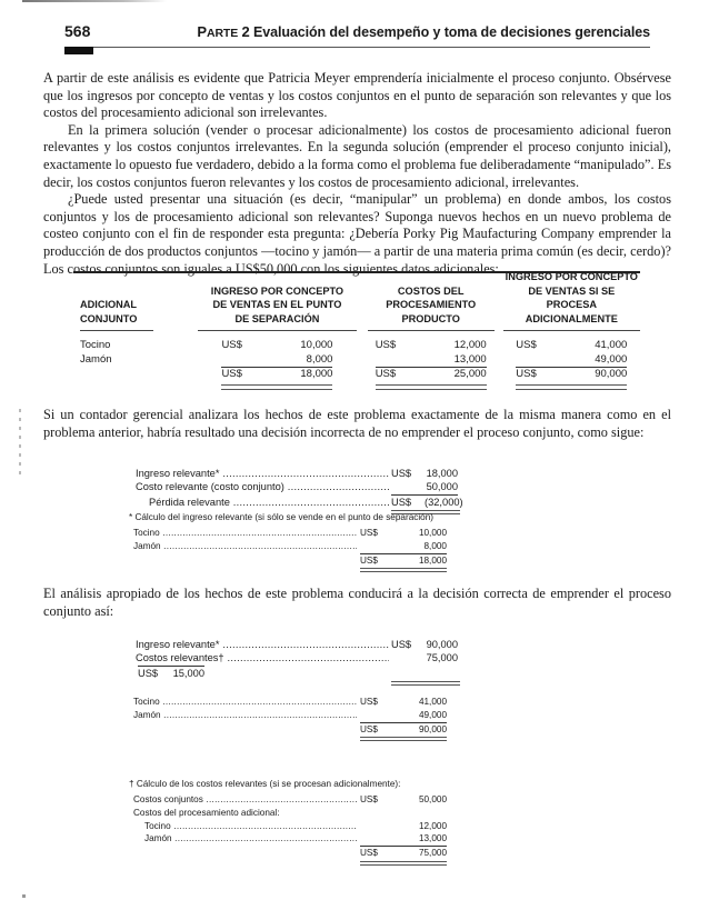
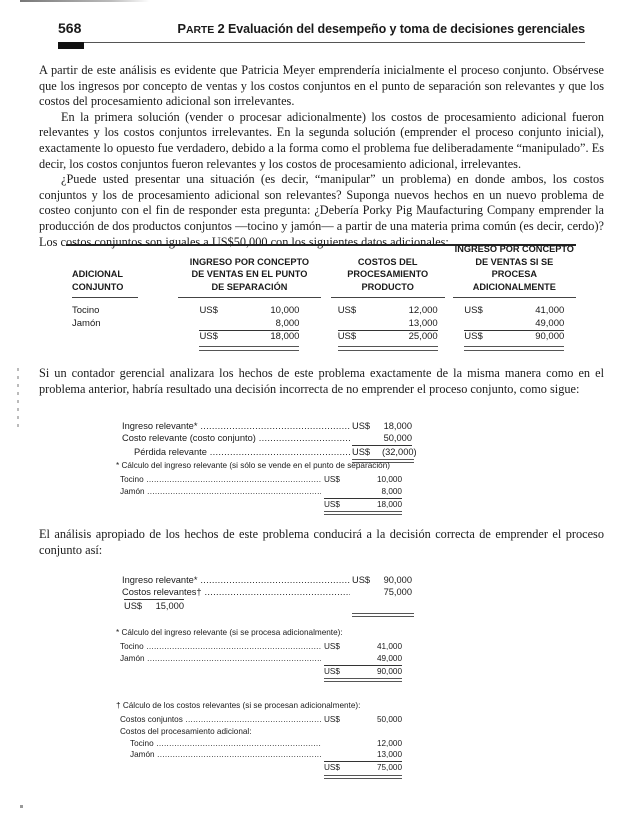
  568
  PARTE 2 Evaluación del desempeño y toma de decisiones gerenciales
  A partir de este análisis es evidente que Patricia Meyer emprendería inicialmente el proceso conjunto. Obsérvese que los ingresos por concepto de ventas y los costos conjuntos en el punto de separación son relevantes y que los costos del procesamiento adicional son irrelevantes.
  En la primera solución (vender o procesar adicionalmente) los costos de procesamiento adicional fueron relevantes y los costos conjuntos irrelevantes. En la segunda solución (emprender el proceso conjunto inicial), exactamente lo opuesto fue verdadero, debido a la forma como el problema fue deliberadamente “manipulado”. Es decir, los costos conjuntos fueron relevantes y los costos de procesamiento adicional, irrelevantes.
  ¿Puede usted presentar una situación (es decir, “manipular” un problema) en donde ambos, los costos conjuntos y los de procesamiento adicional son relevantes? Suponga nuevos hechos en un nuevo problema de costeo conjunto con el fin de responder esta pregunta: ¿Debería Porky Pig Maufacturing Company emprender la producción de dos productos conjuntos —tocino y jamón— a partir de una materia prima común (es decir, cerdo)? Los costos conjuntos son iguales a US$50,000 con los siguientes datos adicionales:
  ADICIONAL
  CONJUNTO
  Tocino
  Jamón
  INGRESO POR CONCEPTO
  DE VENTAS EN EL PUNTO
  DE SEPARACIÓN
  US$
  10,000
  8,000
  US$
  18,000
  COSTOS DEL
  PROCESAMIENTO
  PRODUCTO
  US$
  12,000
  13,000
  US$
  25,000
  INGRESO POR CONCEPTO
  DE VENTAS SI SE PROCESA
  ADICIONALMENTE
  US$
  41,000
  49,000
  US$
  90,000
  Si un contador gerencial analizara los hechos de este problema exactamente de la misma manera como en el problema anterior, habría resultado una decisión incorrecta de no emprender el proceso conjunto, como sigue:
  Ingreso relevante*
  US$
  18,000
  Costo relevante (costo conjunto)
  50,000
  Pérdida relevante
  US$
  (32,000)
  * Cálculo del ingreso relevante (si sólo se vende en el punto de separación)
  Tocino
  US$
  10,000
  Jamón
  8,000
  US$
  18,000
  El análisis apropiado de los hechos de este problema conducirá a la decisión correcta de emprender el proceso conjunto así:
  Ingreso relevante*
  US$
  90,000
  Costos relevantes†
  75,000
  US$
  15,000
+ * Cálculo del ingreso relevante (si se procesa adicionalmente):
  Tocino
  US$
  41,000
  Jamón
  49,000
  US$
  90,000
  † Cálculo de los costos relevantes (si se procesan adicionalmente):
  Costos conjuntos
  US$
  50,000
  Costos del procesamiento adicional:
  Tocino
  12,000
  Jamón
  13,000
  US$
  75,000
